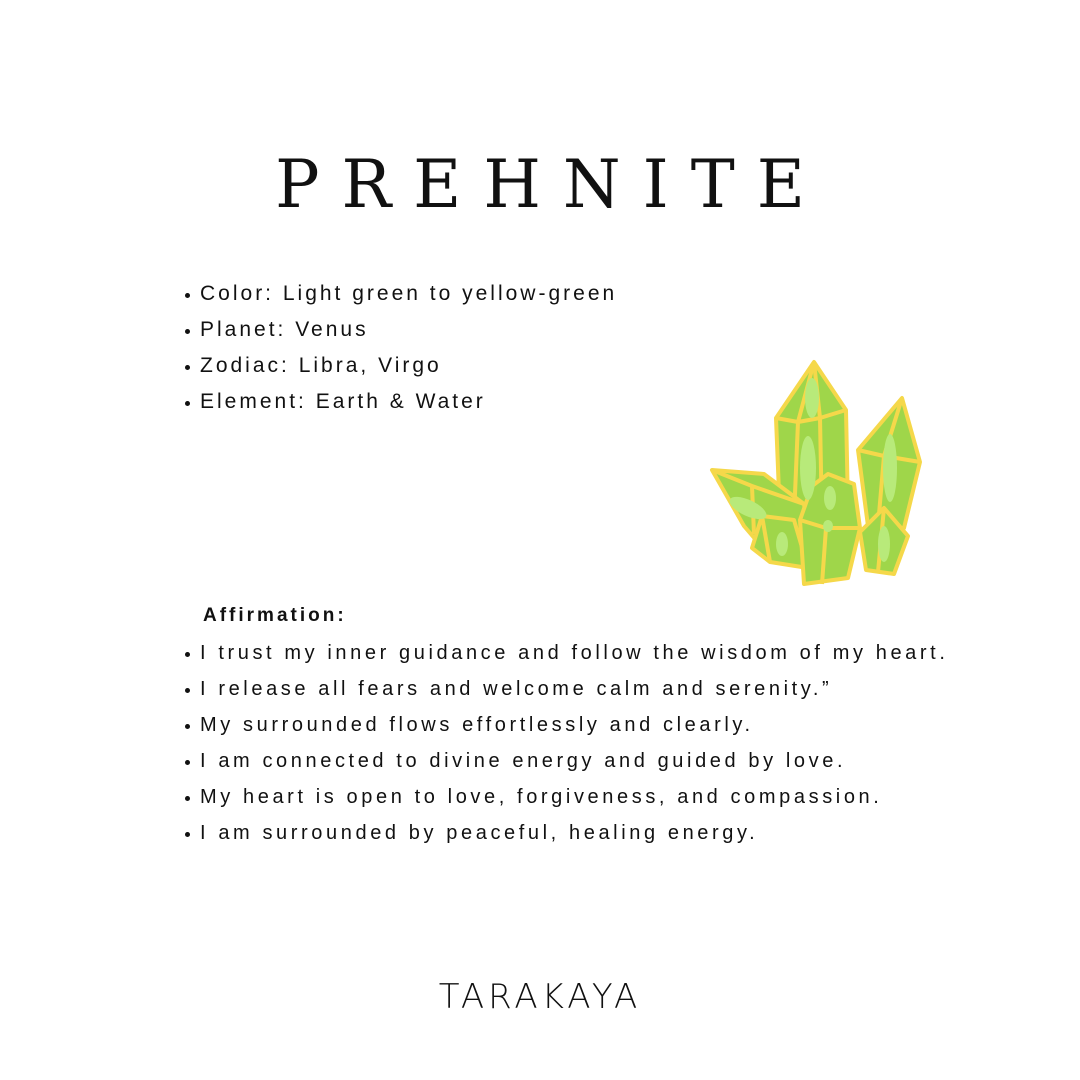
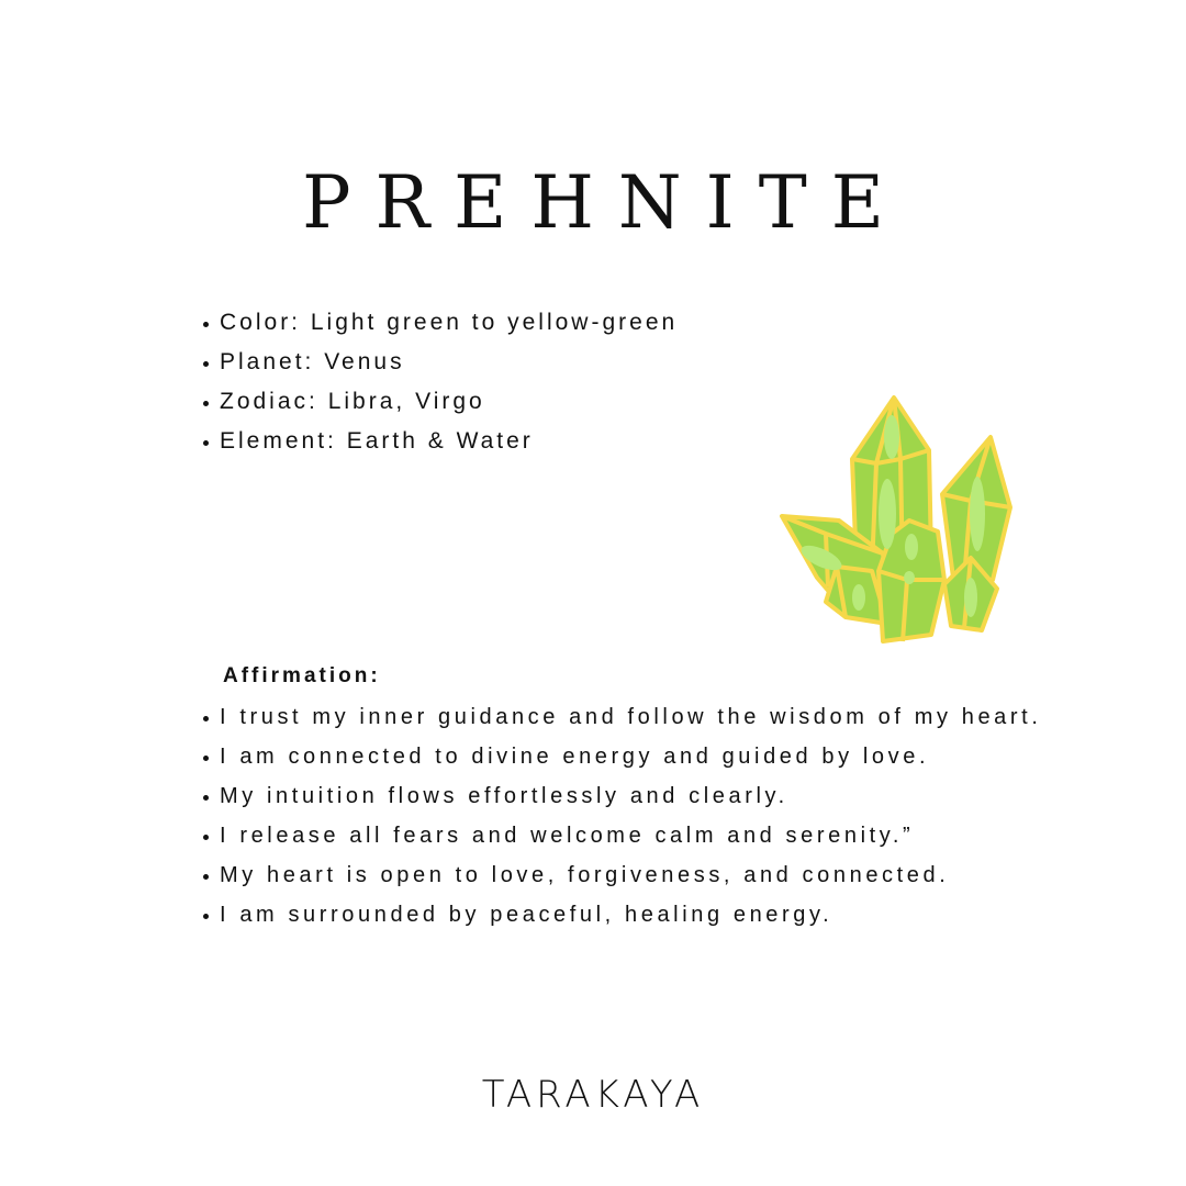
  PREHNITE
  Color: Light green to yellow-green
  Planet: Venus
  Zodiac: Libra, Virgo
  Element: Earth & Water
  Affirmation:
  I trust my inner guidance and follow the wisdom of my heart.
- I release all fears and welcome calm and serenity.”
+ I am connected to divine energy and guided by love.
- My surrounded flows effortlessly and clearly.
+ My intuition flows effortlessly and clearly.
- I am connected to divine energy and guided by love.
+ I release all fears and welcome calm and serenity.”
- My heart is open to love, forgiveness, and compassion.
+ My heart is open to love, forgiveness, and connected.
  I am surrounded by peaceful, healing energy.
  TARAKAYA
